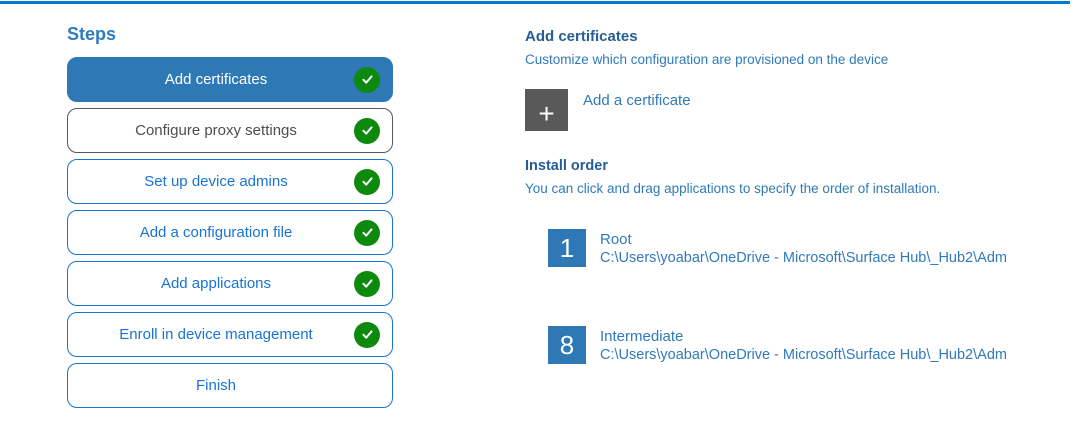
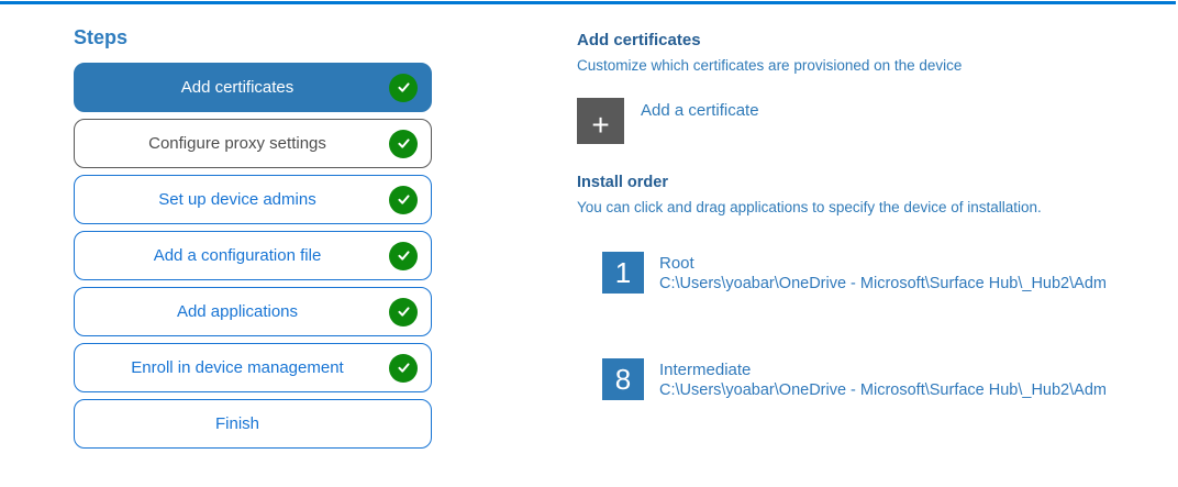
  Steps
  Add certificates
  Configure proxy settings
  Set up device admins
  Add a configuration file
  Add applications
  Enroll in device management
  Finish
  Add certificates
- Customize which configuration are provisioned on the device
+ Customize which certificates are provisioned on the device
  +
  Add a certificate
  Install order
- You can click and drag applications to specify the order of installation.
+ You can click and drag applications to specify the device of installation.
  1
  Root
  C:\Users\yoabar\OneDrive - Microsoft\Surface Hub\_Hub2\Adm
  8
  Intermediate
  C:\Users\yoabar\OneDrive - Microsoft\Surface Hub\_Hub2\Adm
